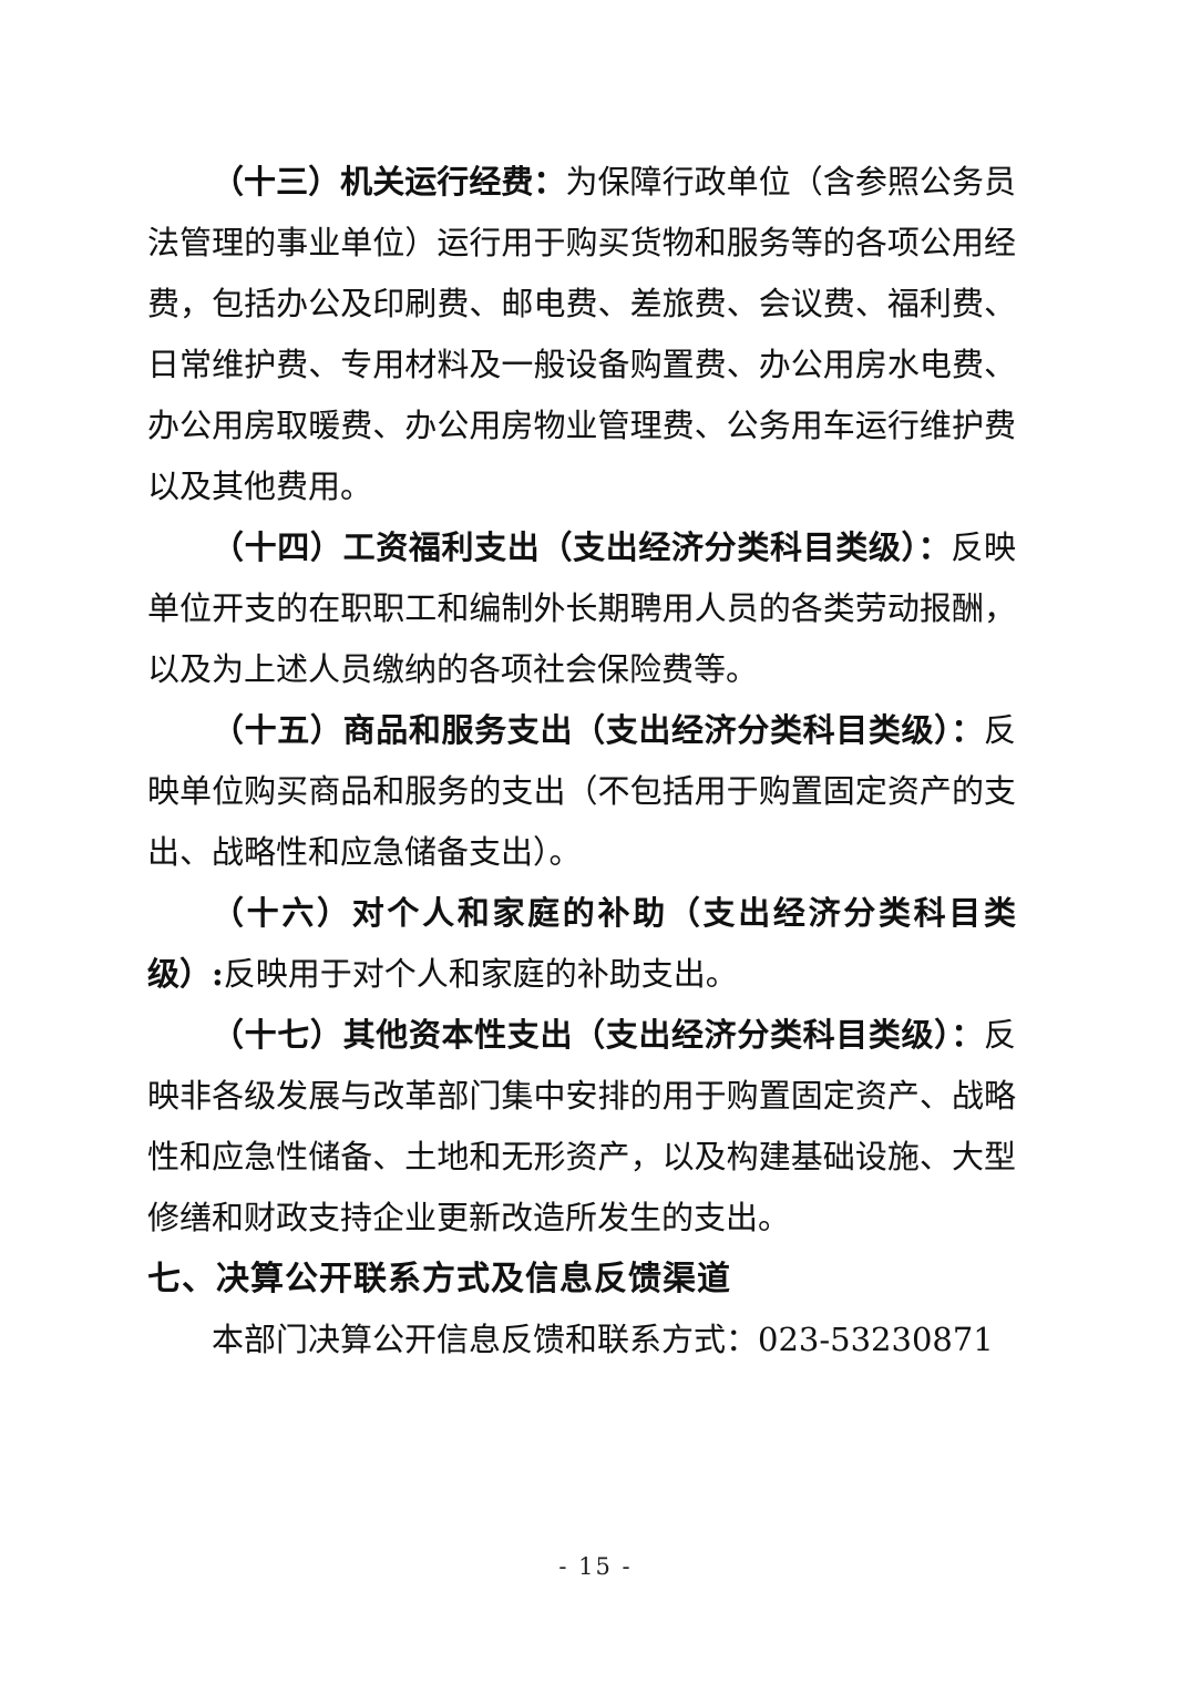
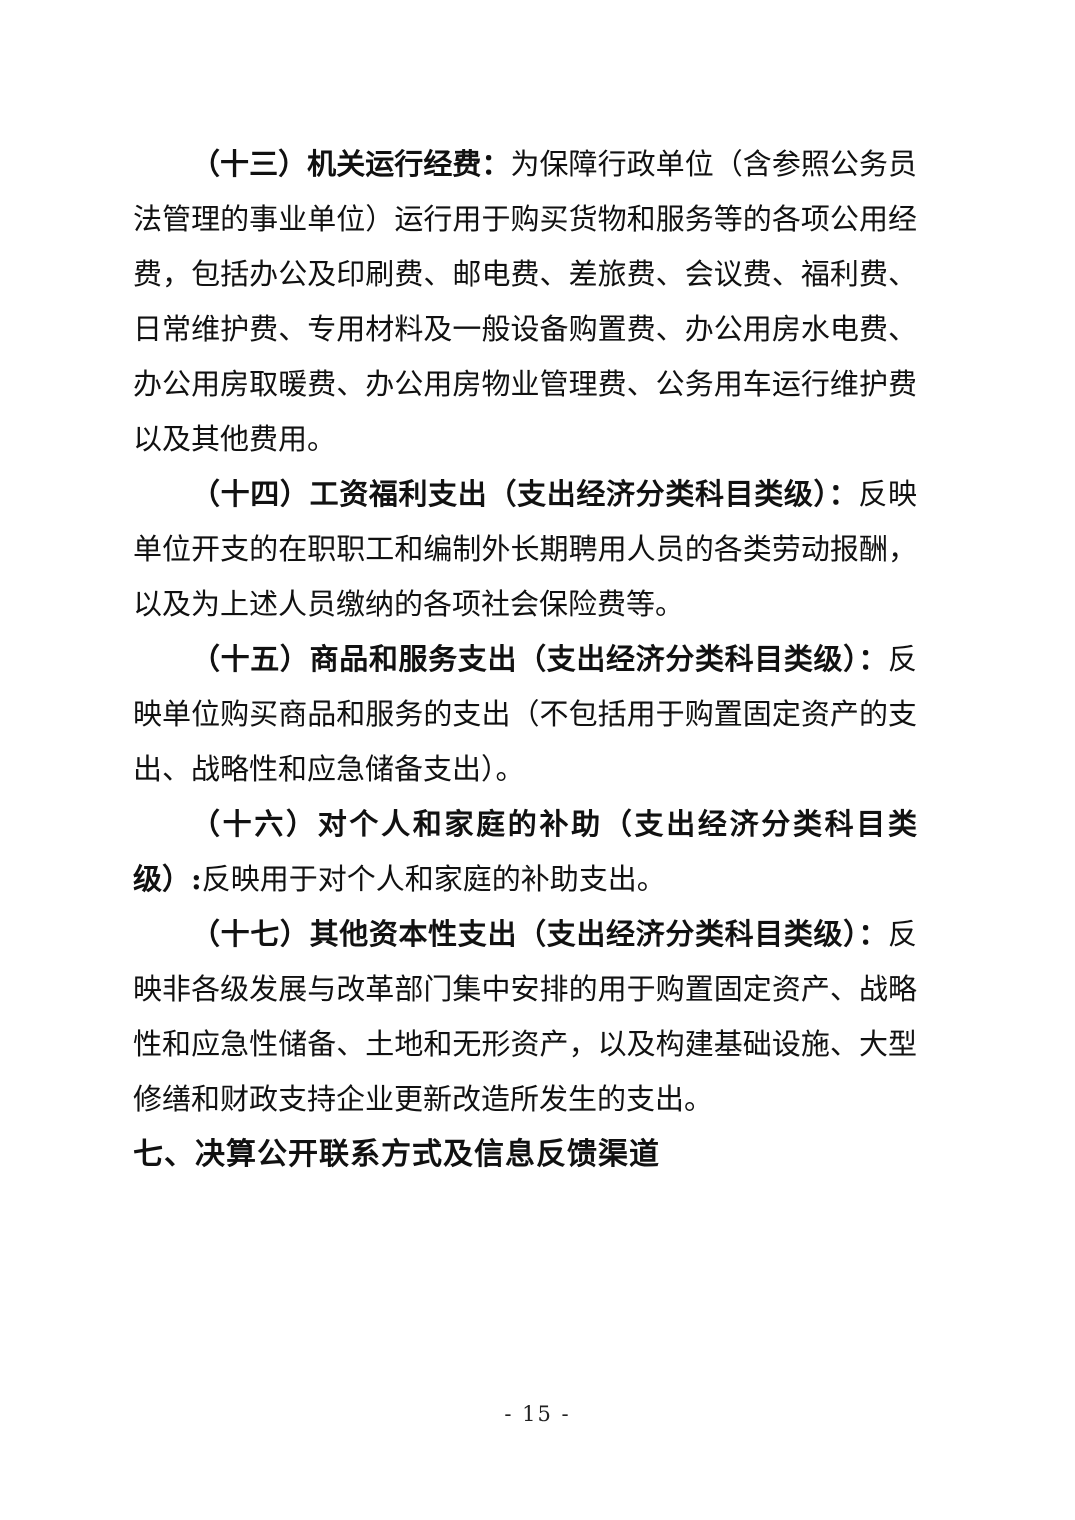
  （十三）机关运行经费：为保障行政单位（含参照公务员法管理的事业单位）运行用于购买货物和服务等的各项公用经费，包括办公及印刷费、邮电费、差旅费、会议费、福利费、日常维护费、专用材料及一般设备购置费、办公用房水电费、办公用房取暖费、办公用房物业管理费、公务用车运行维护费以及其他费用。
  （十四）工资福利支出（支出经济分类科目类级）：反映单位开支的在职职工和编制外长期聘用人员的各类劳动报酬，以及为上述人员缴纳的各项社会保险费等。
  （十五）商品和服务支出（支出经济分类科目类级）：反映单位购买商品和服务的支出（不包括用于购置固定资产的支出、战略性和应急储备支出）。
  （十六）对个人和家庭的补助（支出经济分类科目类级）:反映用于对个人和家庭的补助支出。
  （十七）其他资本性支出（支出经济分类科目类级）：反映非各级发展与改革部门集中安排的用于购置固定资产、战略性和应急性储备、土地和无形资产，以及构建基础设施、大型修缮和财政支持企业更新改造所发生的支出。
  七、决算公开联系方式及信息反馈渠道
- 本部门决算公开信息反馈和联系方式：023-53230871
  - 15 -
